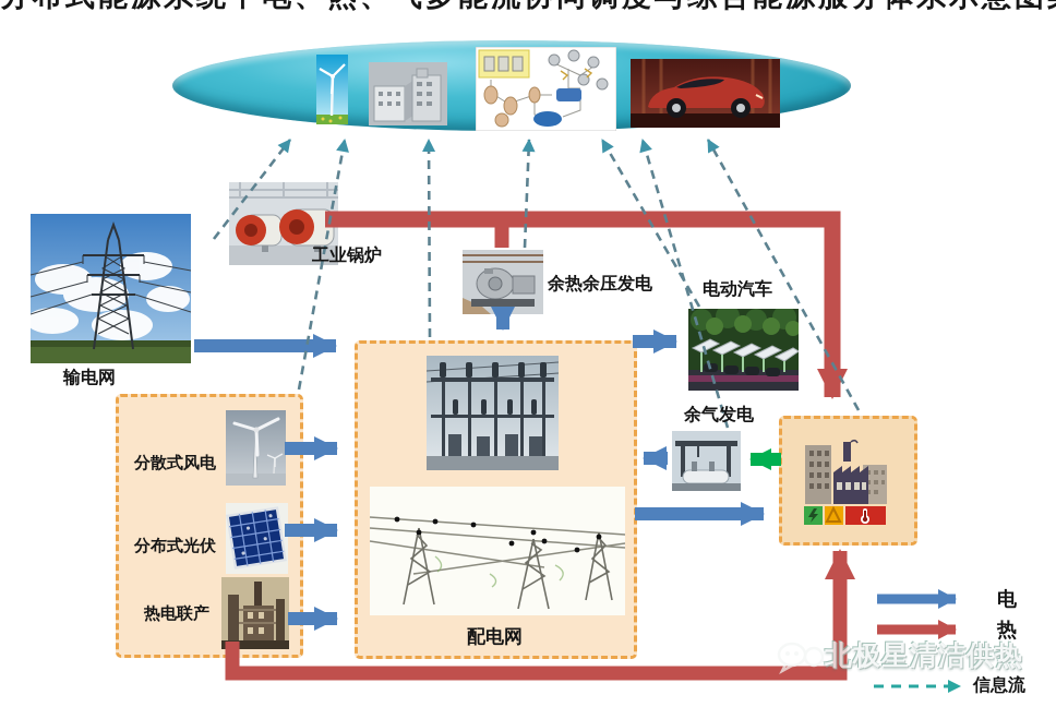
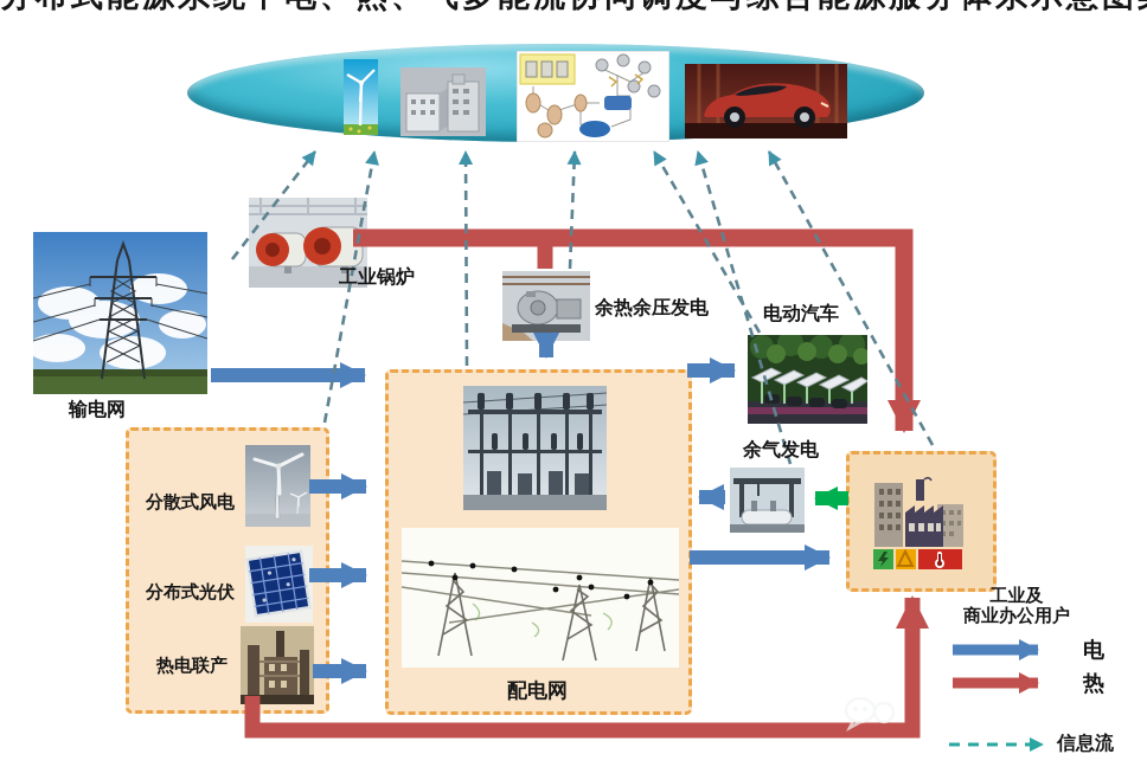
  输电网
  工业锅炉
  余热余压发电
  电动汽车
  余气发电
  分散式风电
  分布式光伏
  热电联产
  配电网
+ 工业及
+ 商业办公用户
  电
  热
  信息流
- 北极星清洁供热
